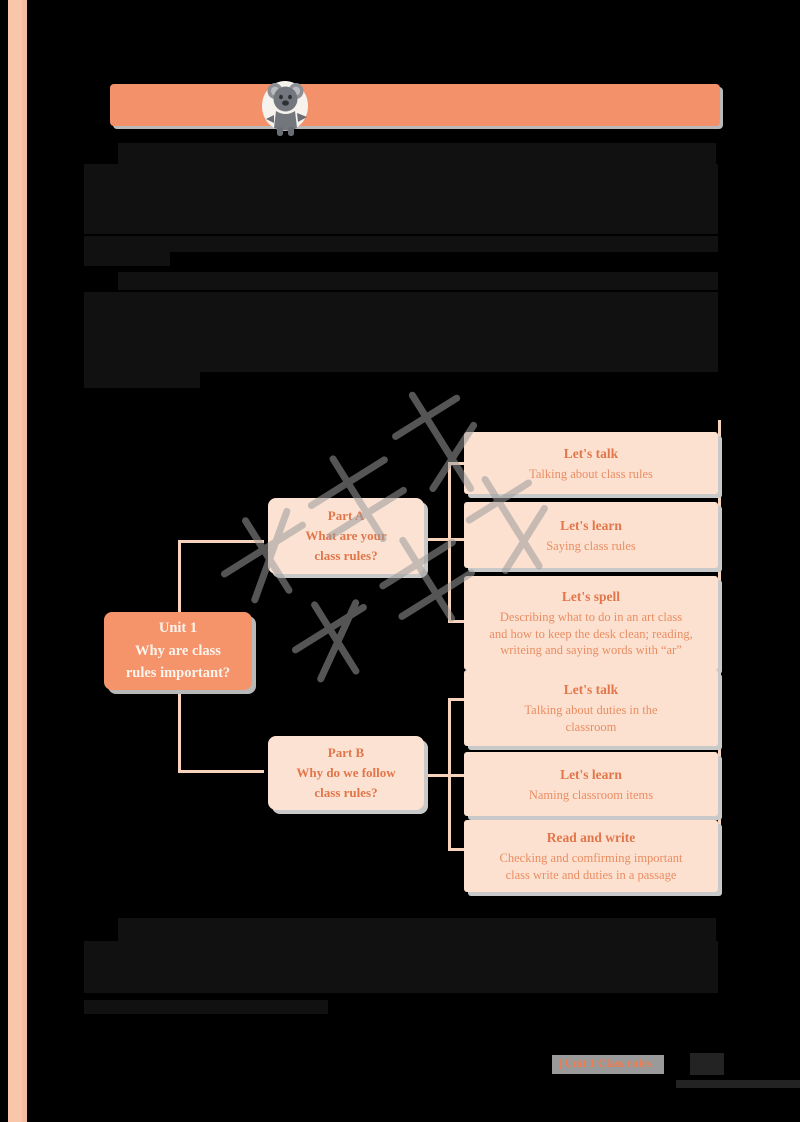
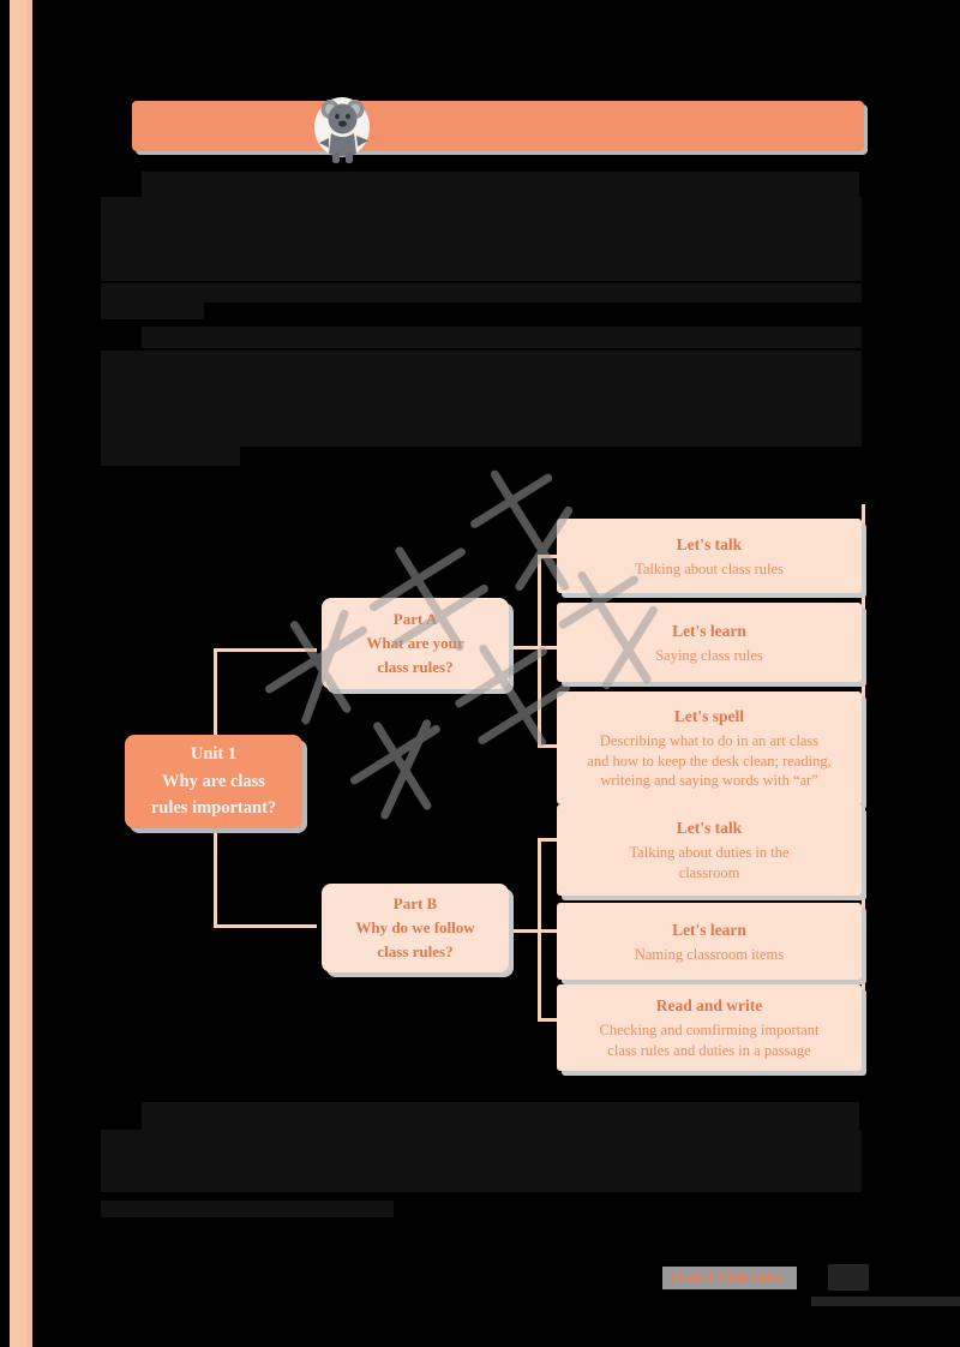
  Unit 1
  Why are class
  rules important?
  Part A
  What are your
  class rules?
  Part B
  Why do we follow
  class rules?
  Let's talk
  Talking about class rules
  Let's learn
  Saying class rules
  Let's spell
  Describing what to do in an art class
  and how to keep the desk clean; reading,
  writeing and saying words with “ar”
  Let's talk
  Talking about duties in the
  classroom
  Let's learn
  Naming classroom items
  Read and write
  Checking and comfirming important
- class write and duties in a passage
+ class rules and duties in a passage
  | Unit 1 Class rules |
